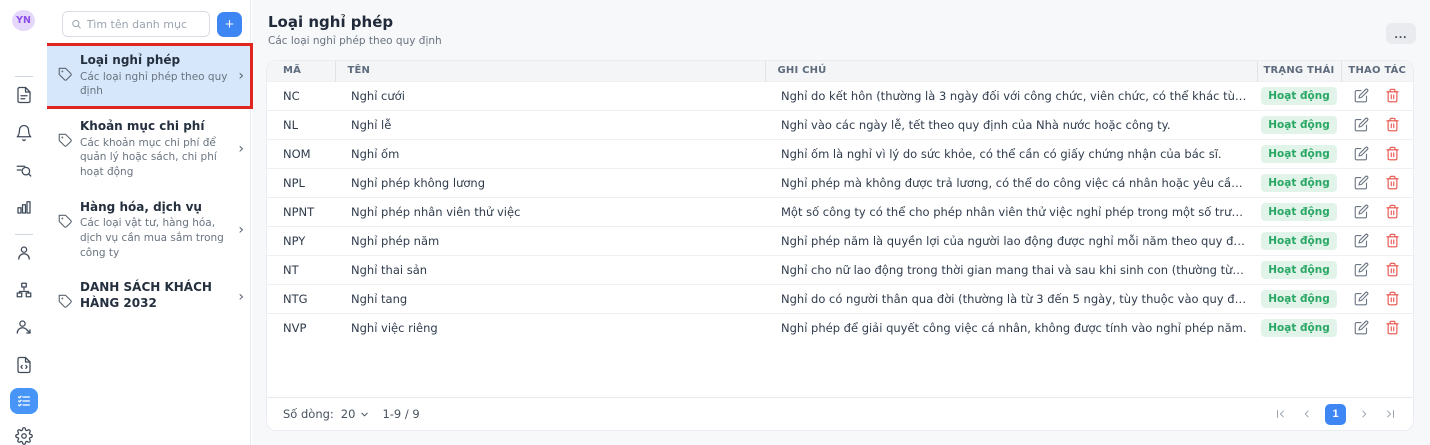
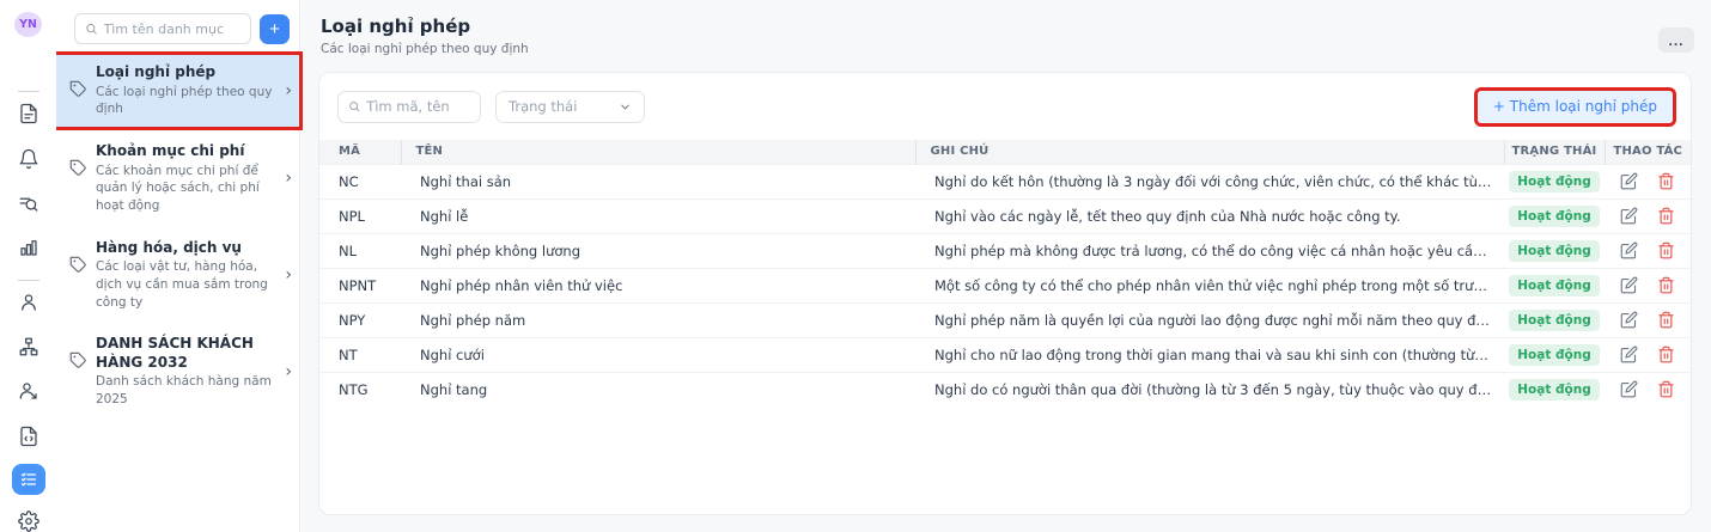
  YN
  Tìm tên danh mục
  +
  Loại nghỉ phép
  Các loại nghỉ phép theo quy định
  ›
  Khoản mục chi phí
  Các khoản mục chi phí để quản lý hoặc sách, chi phí hoạt động
  ›
  Hàng hóa, dịch vụ
  Các loại vật tư, hàng hóa, dịch vụ cần mua sắm trong công ty
  ›
  DANH SÁCH KHÁCH HÀNG 2032
+ Danh sách khách hàng năm 2025
  ›
  Loại nghỉ phép
  Các loại nghỉ phép theo quy định
  ...
+ Tìm mã, tên
+ Trạng thái
+ + Thêm loại nghỉ phép
  MÃ	TÊN	GHI CHÚ	TRẠNG THÁI	THAO TÁC
- NC	Nghỉ cưới	Nghỉ do kết hôn (thường là 3 ngày đối với công chức, viên chức, có thể khác tùy th	Hoạt động
+ NC	Nghỉ thai sản	Nghỉ do kết hôn (thường là 3 ngày đối với công chức, viên chức, có thể khác tùy th	Hoạt động
- NL	Nghỉ lễ	Nghỉ vào các ngày lễ, tết theo quy định của Nhà nước hoặc công ty.	Hoạt động
+ NPL	Nghỉ lễ	Nghỉ vào các ngày lễ, tết theo quy định của Nhà nước hoặc công ty.	Hoạt động
- NOM	Nghỉ ốm	Nghỉ ốm là nghỉ vì lý do sức khỏe, có thể cần có giấy chứng nhận của bác sĩ.	Hoạt động
- NPL	Nghỉ phép không lương	Nghỉ phép mà không được trả lương, có thể do công việc cá nhân hoặc yêu cầu củ	Hoạt động
+ NL	Nghỉ phép không lương	Nghỉ phép mà không được trả lương, có thể do công việc cá nhân hoặc yêu cầu củ	Hoạt động
  NPNT	Nghỉ phép nhân viên thử việc	Một số công ty có thể cho phép nhân viên thử việc nghỉ phép trong một số trường	Hoạt động
  NPY	Nghỉ phép năm	Nghỉ phép năm là quyền lợi của người lao động được nghỉ mỗi năm theo quy định,	Hoạt động
- NT	Nghỉ thai sản	Nghỉ cho nữ lao động trong thời gian mang thai và sau khi sinh con (thường từ 6 đ	Hoạt động
+ NT	Nghỉ cưới	Nghỉ cho nữ lao động trong thời gian mang thai và sau khi sinh con (thường từ 6 đ	Hoạt động
  NTG	Nghỉ tang	Nghỉ do có người thân qua đời (thường là từ 3 đến 5 ngày, tùy thuộc vào quy định	Hoạt động
- NVP	Nghỉ việc riêng	Nghỉ phép để giải quyết công việc cá nhân, không được tính vào nghỉ phép năm.	Hoạt động
- Số dòng:
- 20
- 1-9 / 9
- 1
